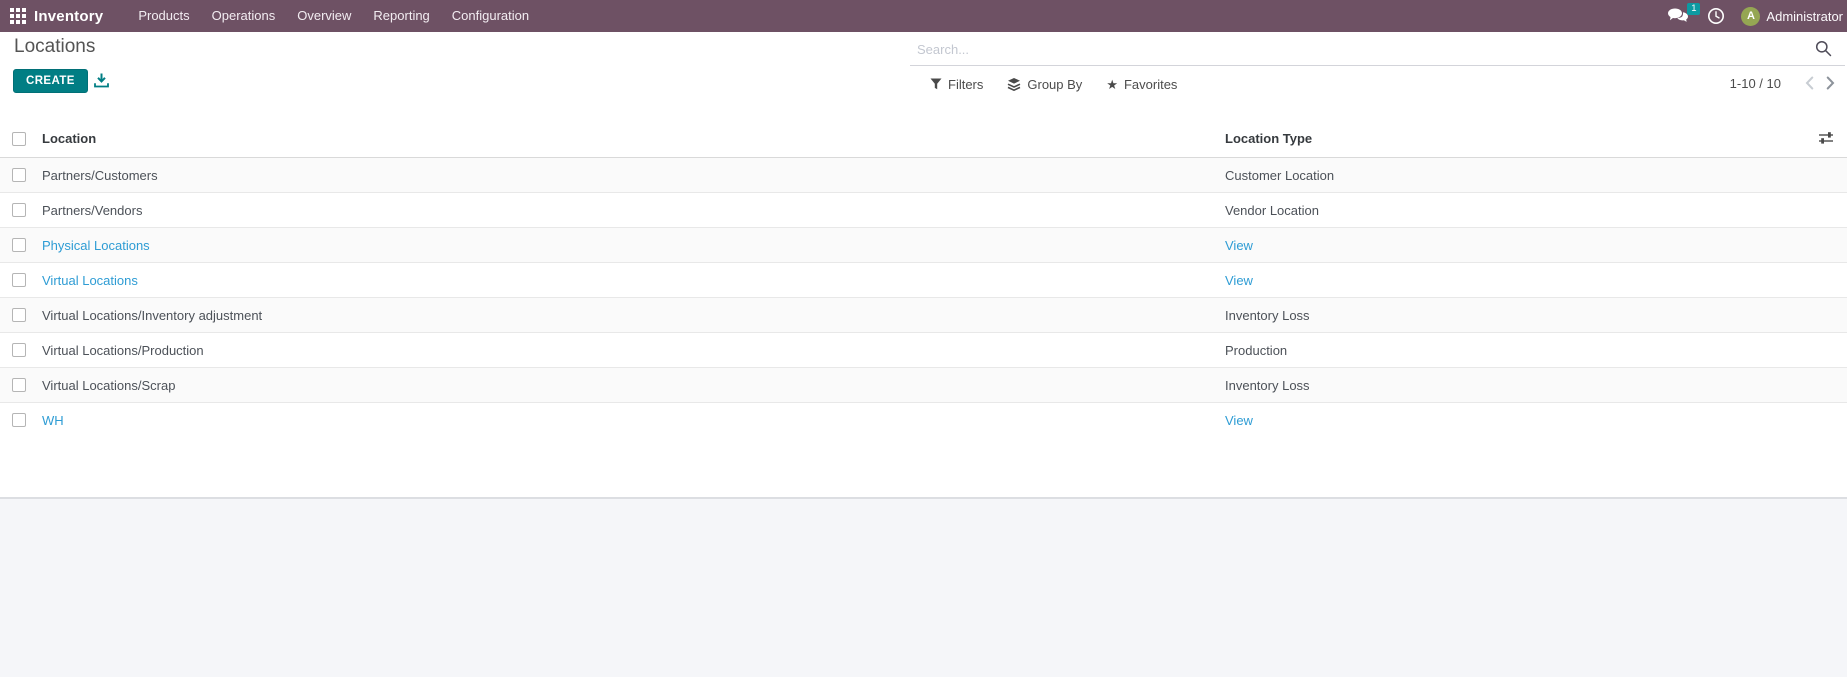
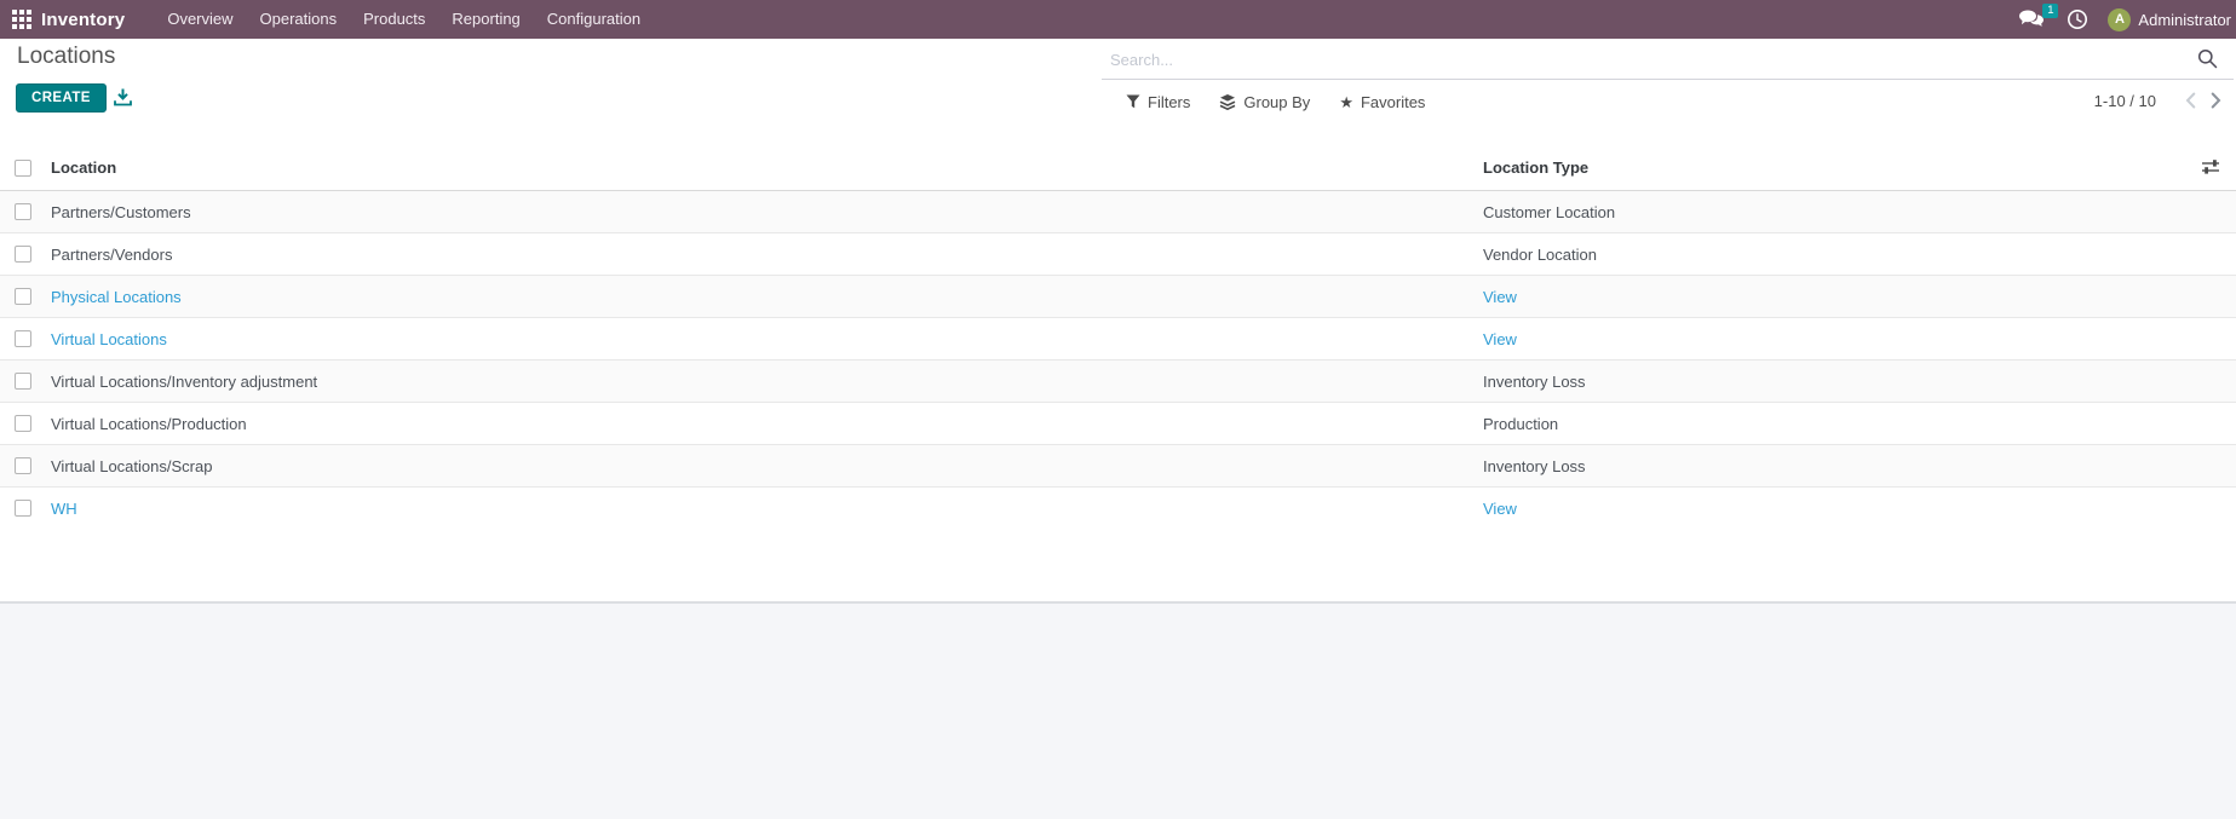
  Inventory
- Products
+ Overview
  Operations
- Overview
+ Products
  Reporting
  Configuration
  1
  A
  Administrator
  Locations
  Search...
  CREATE
  Filters
  Group By
  ★
  Favorites
  1-10 / 10
  	Location	Location Type
  	Partners/Customers	Customer Location
  	Partners/Vendors	Vendor Location
  	Physical Locations	View
  	Virtual Locations	View
  	Virtual Locations/Inventory adjustment	Inventory Loss
  	Virtual Locations/Production	Production
  	Virtual Locations/Scrap	Inventory Loss
  	WH	View
